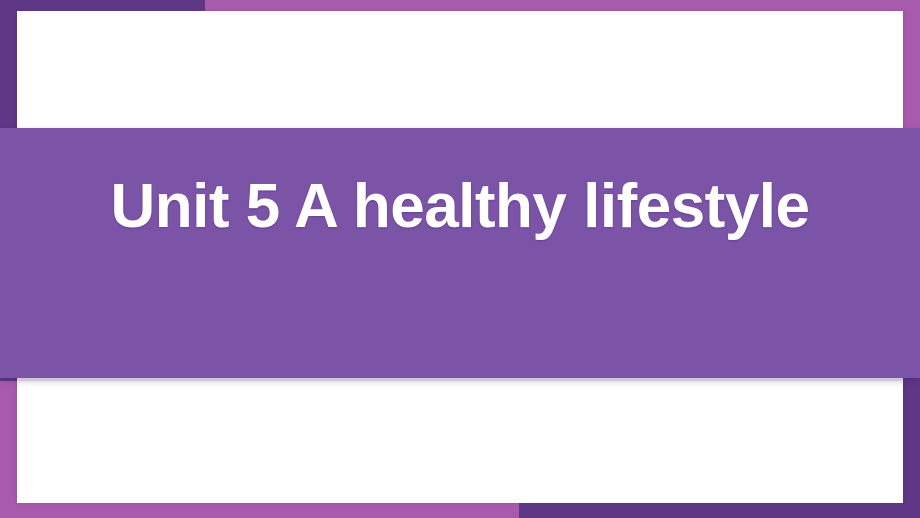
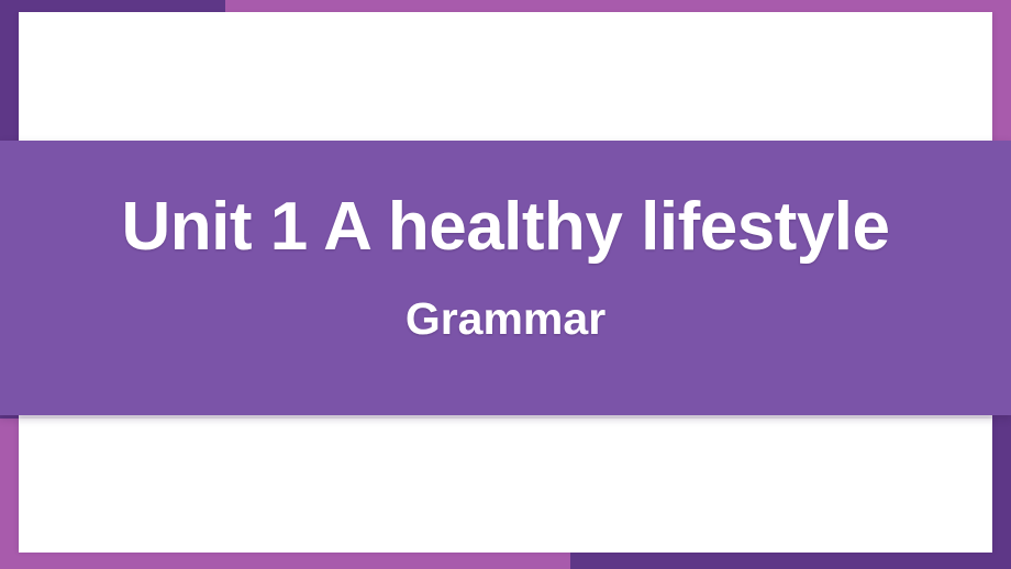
- Unit 5 A healthy lifestyle
+ Unit 1 A healthy lifestyle
+ Grammar
